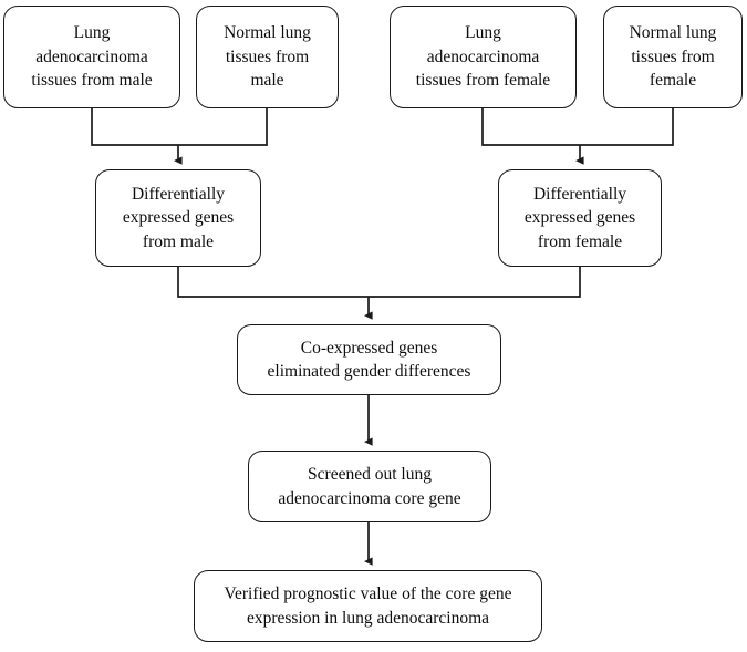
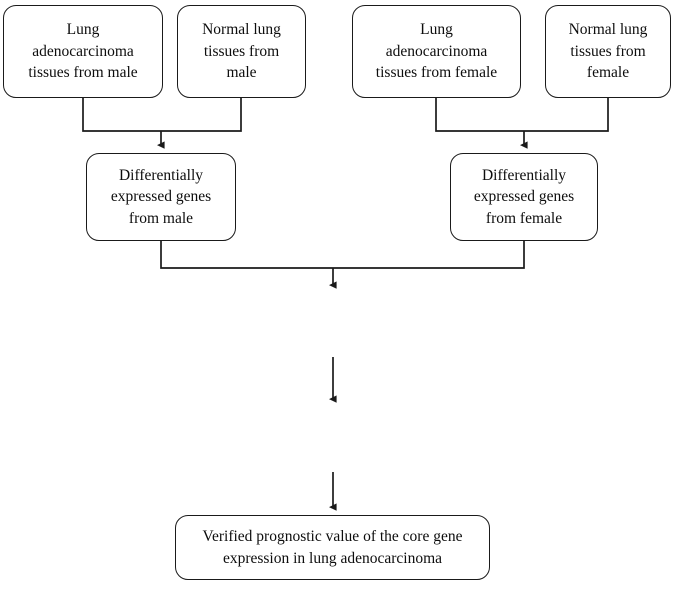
  Lung
  adenocarcinoma
  tissues from male
  Normal lung
  tissues from
  male
  Lung
  adenocarcinoma
  tissues from female
  Normal lung
  tissues from
  female
  Differentially
  expressed genes
  from male
  Differentially
  expressed genes
  from female
- Co-expressed genes
- eliminated gender differences
- Screened out lung
- adenocarcinoma core gene
  Verified prognostic value of the core gene
  expression in lung adenocarcinoma
